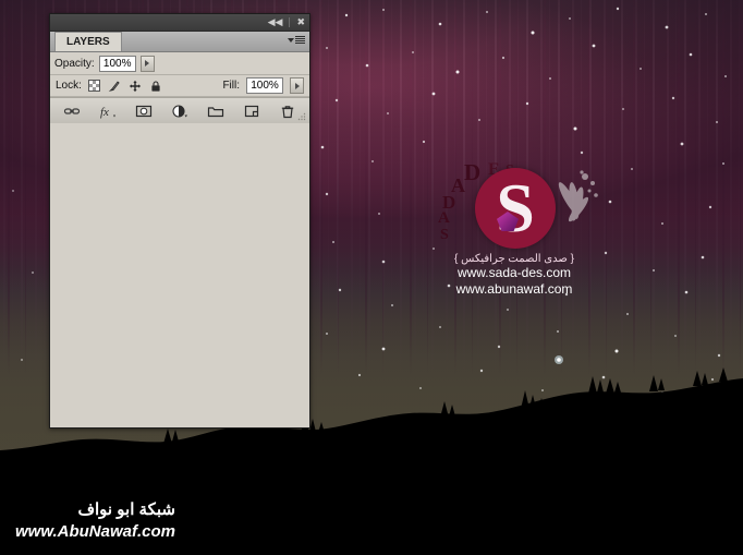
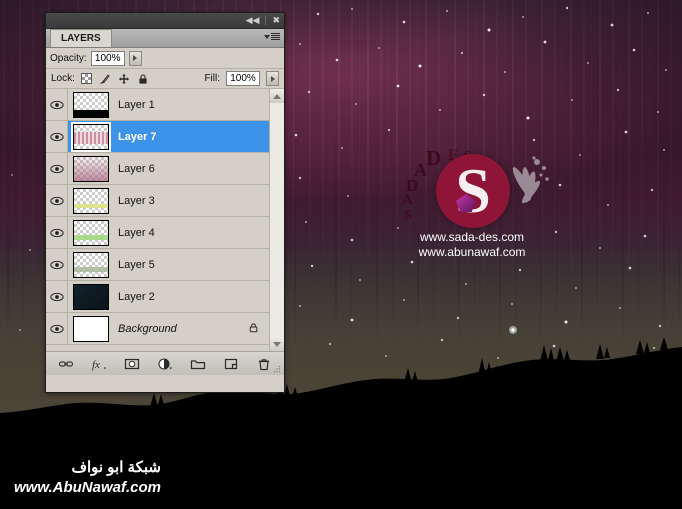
  D
  E
  A
  D
  A
  S
  S
- { صدى الصمت جرافيكس }
  www.sada-des.com
  www.abunawaf.com
  شبكة ابو نواف
  www.AbuNawaf.com
  ◀◀
  ✖
  LAYERS
  Opacity:
  100%
  Lock:
  Fill:
  100%
+ Layer 1
+ Layer 7
+ Layer 6
+ Layer 3
+ Layer 4
+ Layer 5
+ Layer 2
+ Background
  fx
